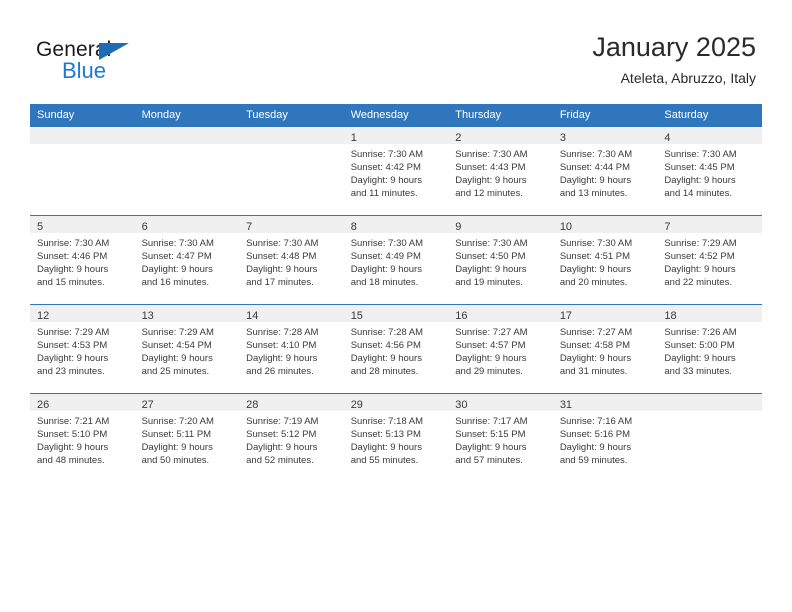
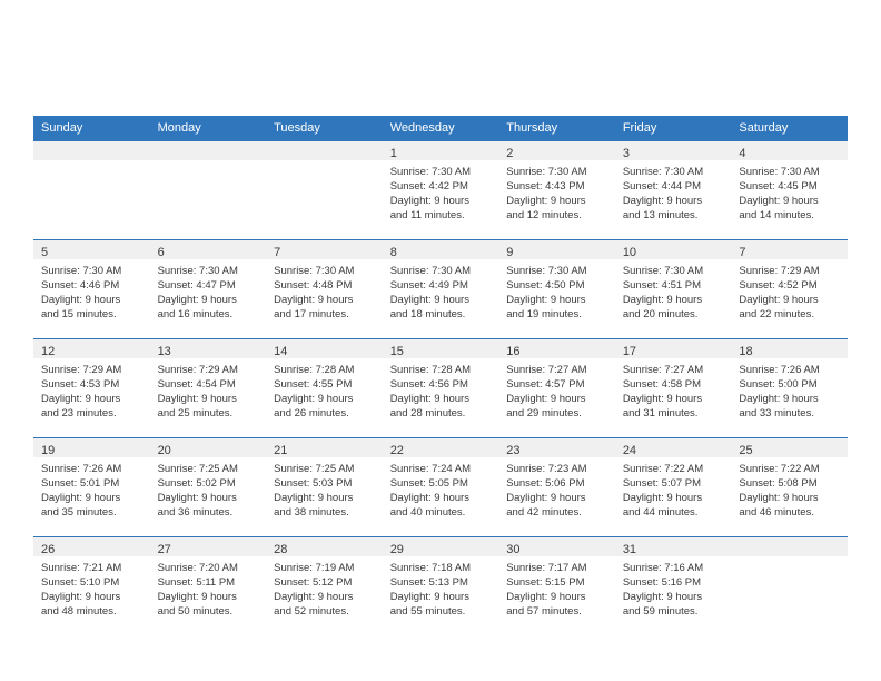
- General
- Blue
- January 2025
- Ateleta, Abruzzo, Italy
  Sunday	Monday	Tuesday	Wednesday	Thursday	Friday	Saturday
  			1Sunrise: 7:30 AMSunset: 4:42 PMDaylight: 9 hoursand 11 minutes.	2Sunrise: 7:30 AMSunset: 4:43 PMDaylight: 9 hoursand 12 minutes.	3Sunrise: 7:30 AMSunset: 4:44 PMDaylight: 9 hoursand 13 minutes.	4Sunrise: 7:30 AMSunset: 4:45 PMDaylight: 9 hoursand 14 minutes.
  5Sunrise: 7:30 AMSunset: 4:46 PMDaylight: 9 hoursand 15 minutes.	6Sunrise: 7:30 AMSunset: 4:47 PMDaylight: 9 hoursand 16 minutes.	7Sunrise: 7:30 AMSunset: 4:48 PMDaylight: 9 hoursand 17 minutes.	8Sunrise: 7:30 AMSunset: 4:49 PMDaylight: 9 hoursand 18 minutes.	9Sunrise: 7:30 AMSunset: 4:50 PMDaylight: 9 hoursand 19 minutes.	10Sunrise: 7:30 AMSunset: 4:51 PMDaylight: 9 hoursand 20 minutes.	7Sunrise: 7:29 AMSunset: 4:52 PMDaylight: 9 hoursand 22 minutes.
- 12Sunrise: 7:29 AMSunset: 4:53 PMDaylight: 9 hoursand 23 minutes.	13Sunrise: 7:29 AMSunset: 4:54 PMDaylight: 9 hoursand 25 minutes.	14Sunrise: 7:28 AMSunset: 4:10 PMDaylight: 9 hoursand 26 minutes.	15Sunrise: 7:28 AMSunset: 4:56 PMDaylight: 9 hoursand 28 minutes.	16Sunrise: 7:27 AMSunset: 4:57 PMDaylight: 9 hoursand 29 minutes.	17Sunrise: 7:27 AMSunset: 4:58 PMDaylight: 9 hoursand 31 minutes.	18Sunrise: 7:26 AMSunset: 5:00 PMDaylight: 9 hoursand 33 minutes.
+ 12Sunrise: 7:29 AMSunset: 4:53 PMDaylight: 9 hoursand 23 minutes.	13Sunrise: 7:29 AMSunset: 4:54 PMDaylight: 9 hoursand 25 minutes.	14Sunrise: 7:28 AMSunset: 4:55 PMDaylight: 9 hoursand 26 minutes.	15Sunrise: 7:28 AMSunset: 4:56 PMDaylight: 9 hoursand 28 minutes.	16Sunrise: 7:27 AMSunset: 4:57 PMDaylight: 9 hoursand 29 minutes.	17Sunrise: 7:27 AMSunset: 4:58 PMDaylight: 9 hoursand 31 minutes.	18Sunrise: 7:26 AMSunset: 5:00 PMDaylight: 9 hoursand 33 minutes.
+ 19Sunrise: 7:26 AMSunset: 5:01 PMDaylight: 9 hoursand 35 minutes.	20Sunrise: 7:25 AMSunset: 5:02 PMDaylight: 9 hoursand 36 minutes.	21Sunrise: 7:25 AMSunset: 5:03 PMDaylight: 9 hoursand 38 minutes.	22Sunrise: 7:24 AMSunset: 5:05 PMDaylight: 9 hoursand 40 minutes.	23Sunrise: 7:23 AMSunset: 5:06 PMDaylight: 9 hoursand 42 minutes.	24Sunrise: 7:22 AMSunset: 5:07 PMDaylight: 9 hoursand 44 minutes.	25Sunrise: 7:22 AMSunset: 5:08 PMDaylight: 9 hoursand 46 minutes.
  26Sunrise: 7:21 AMSunset: 5:10 PMDaylight: 9 hoursand 48 minutes.	27Sunrise: 7:20 AMSunset: 5:11 PMDaylight: 9 hoursand 50 minutes.	28Sunrise: 7:19 AMSunset: 5:12 PMDaylight: 9 hoursand 52 minutes.	29Sunrise: 7:18 AMSunset: 5:13 PMDaylight: 9 hoursand 55 minutes.	30Sunrise: 7:17 AMSunset: 5:15 PMDaylight: 9 hoursand 57 minutes.	31Sunrise: 7:16 AMSunset: 5:16 PMDaylight: 9 hoursand 59 minutes.
